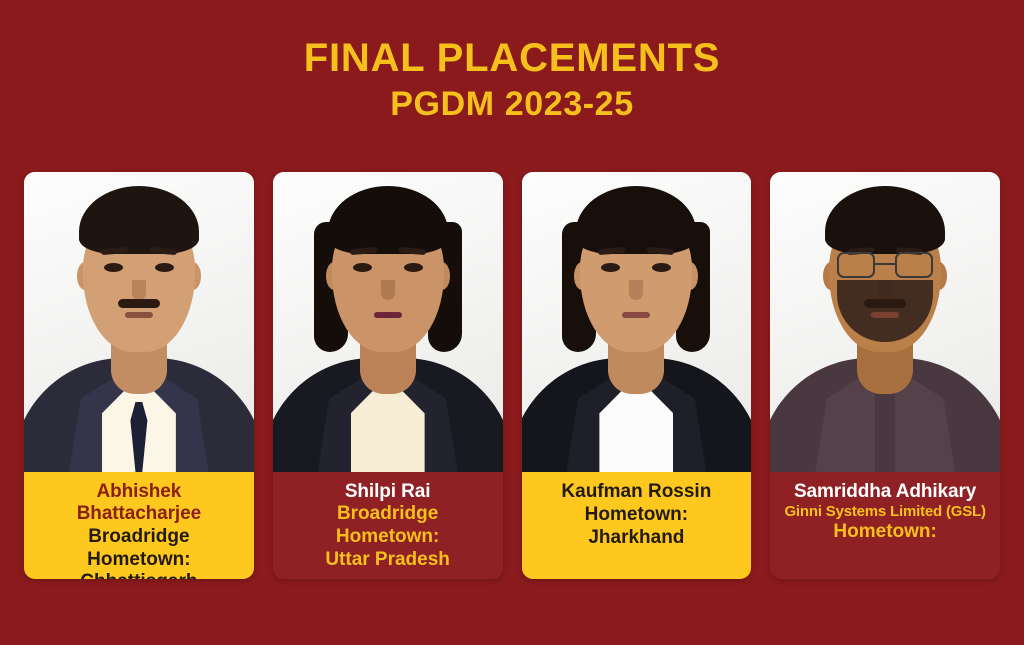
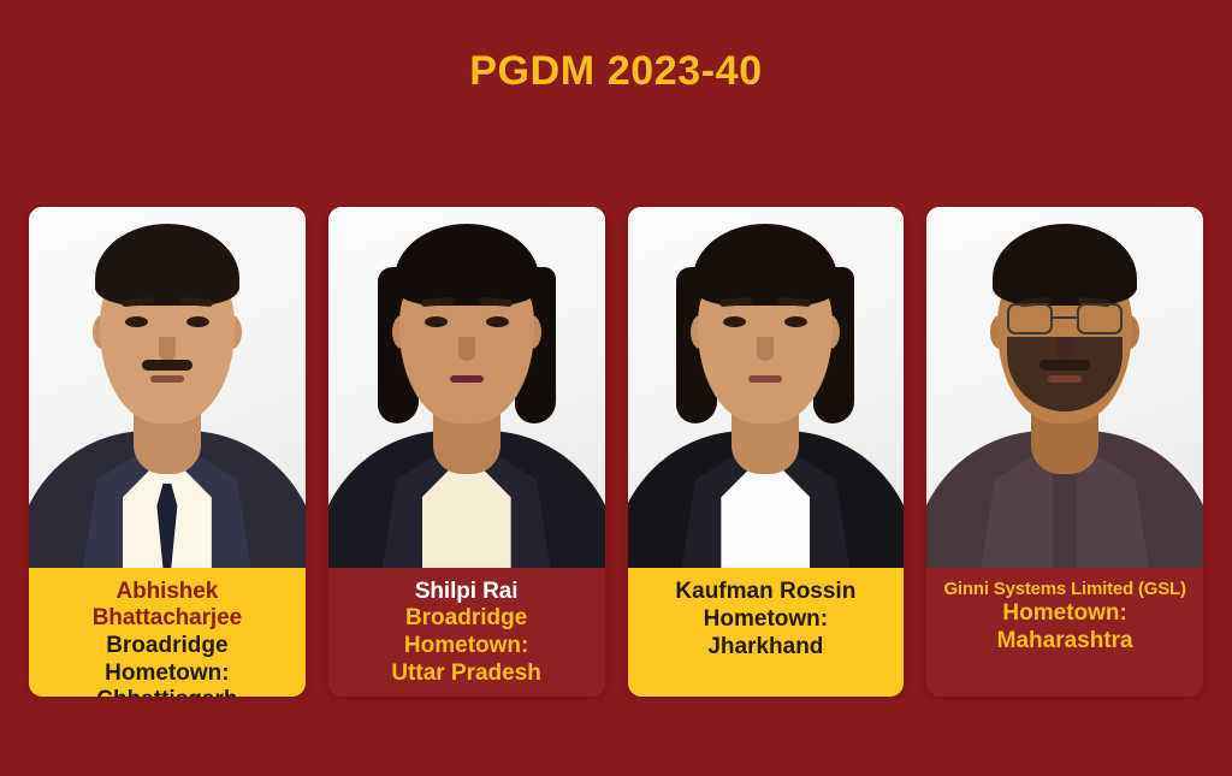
- FINAL PLACEMENTS
- PGDM 2023-25
+ PGDM 2023-40
  Abhishek Bhattacharjee
  Broadridge
  Hometown:
  Shilpi Rai
  Broadridge
  Hometown:
  Uttar Pradesh
  Kaufman Rossin
  Hometown:
  Jharkhand
- Samriddha Adhikary
  Ginni Systems Limited (GSL)
  Hometown:
+ Maharashtra
